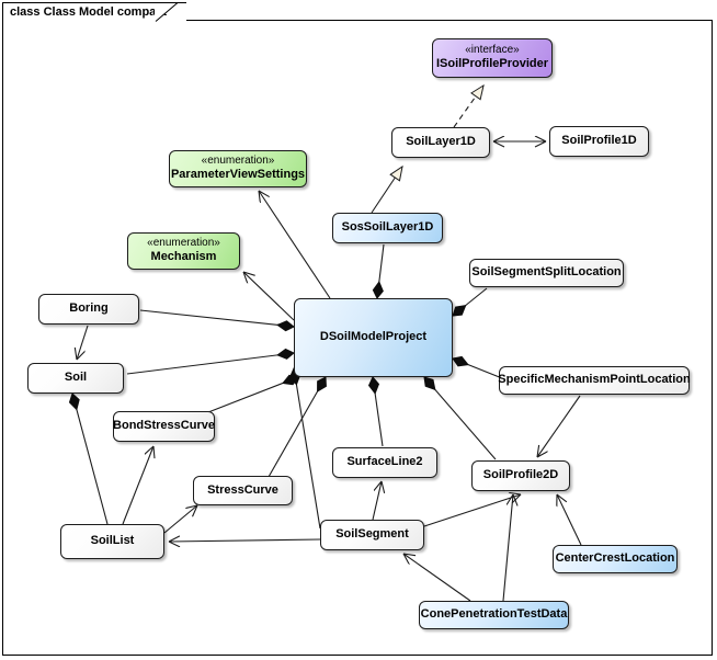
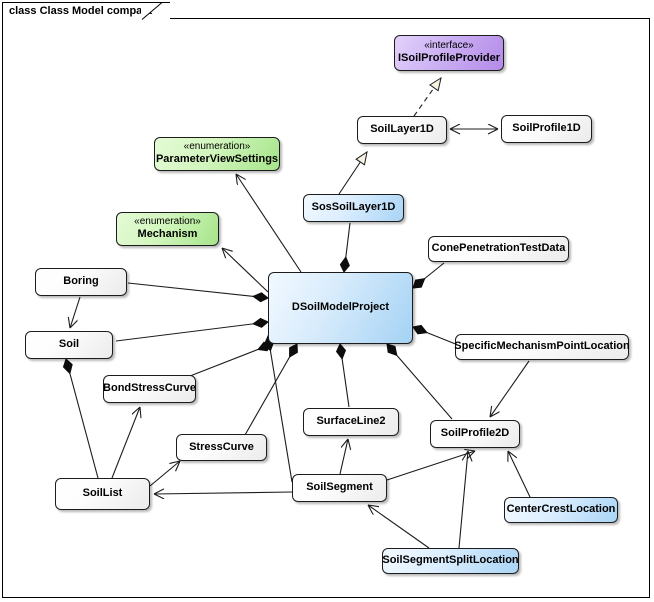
  class Class Model compa
  «interface»
  ISoilProfileProvider
  SoilLayer1D
  SoilProfile1D
  «enumeration»
  ParameterViewSettings
  SosSoilLayer1D
  «enumeration»
  Mechanism
- SoilSegmentSplitLocation
+ ConePenetrationTestData
  Boring
  DSoilModelProject
  Soil
  SpecificMechanismPointLocation
  BondStressCurve
  SurfaceLine2
  SoilProfile2D
  StressCurve
  SoilSegment
  SoilList
  CenterCrestLocation
- ConePenetrationTestData
+ SoilSegmentSplitLocation
